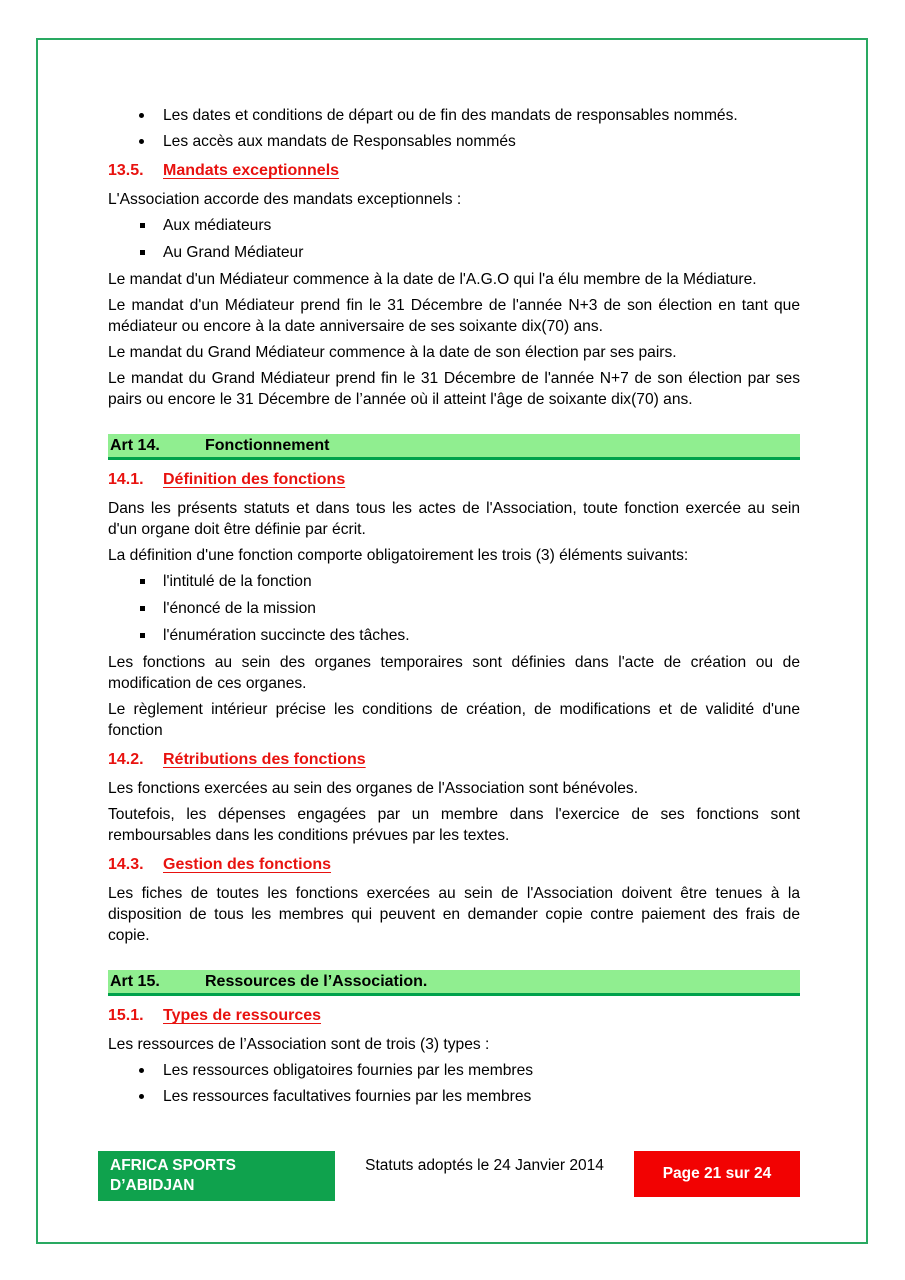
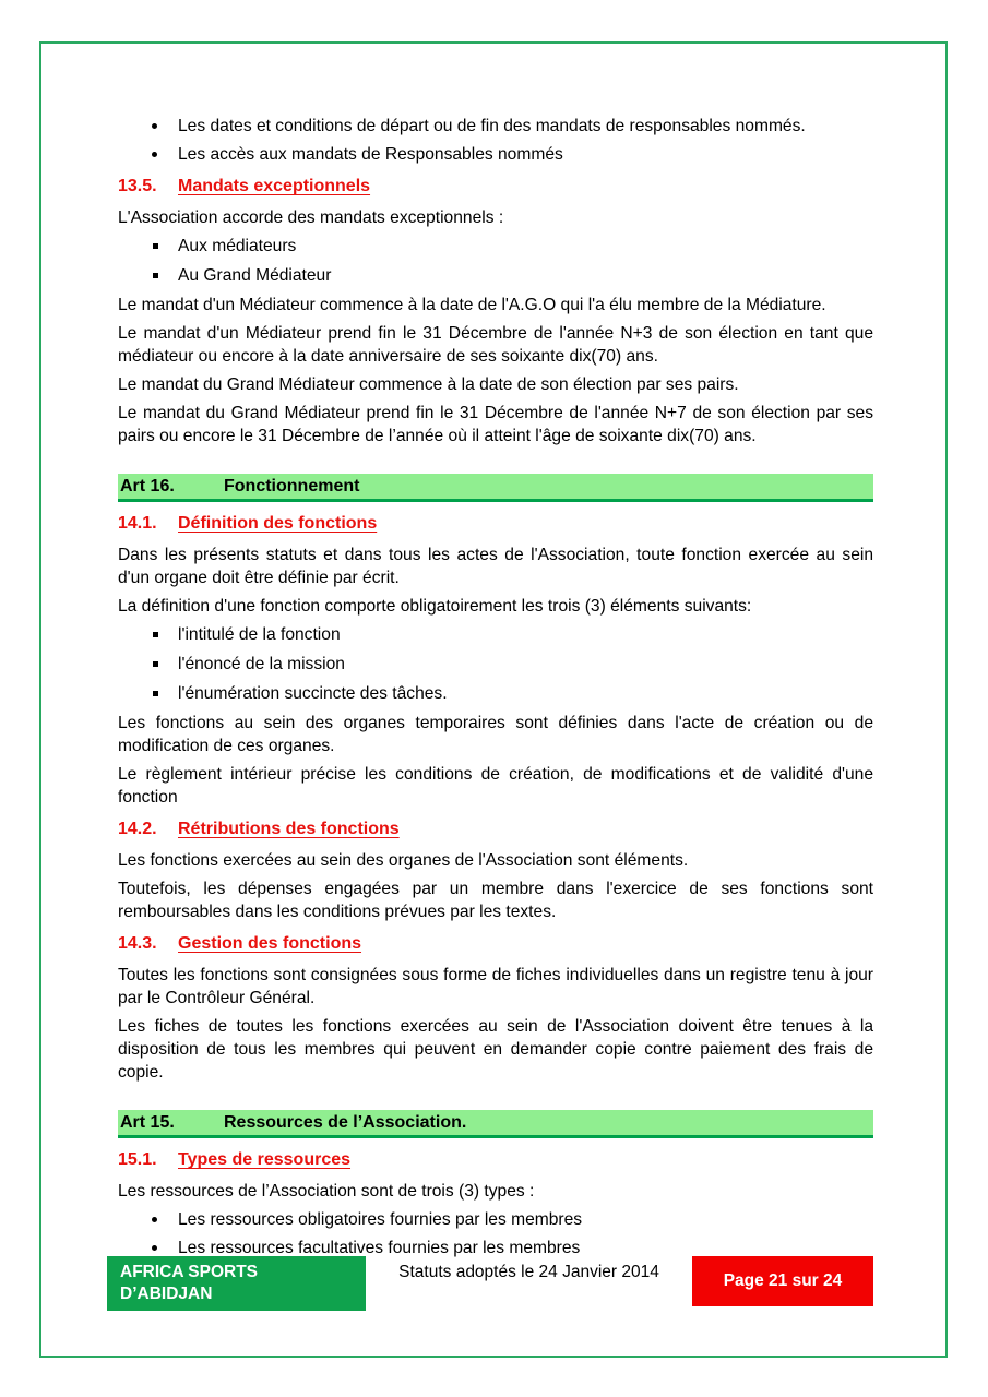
  Les dates et conditions de départ ou de fin des mandats de responsables nommés.
  Les accès aux mandats de Responsables nommés
  13.5.
  Mandats exceptionnels
  L'Association accorde des mandats exceptionnels :
  Aux médiateurs
  Au Grand Médiateur
  Le mandat d'un Médiateur commence à la date de l'A.G.O qui l'a élu membre de la Médiature.
  Le mandat d'un Médiateur prend fin le 31 Décembre de l'année N+3 de son élection en tant que médiateur ou encore à la date anniversaire de ses soixante dix(70) ans.
  Le mandat du Grand Médiateur commence à la date de son élection par ses pairs.
  Le mandat du Grand Médiateur prend fin le 31 Décembre de l'année N+7 de son élection par ses pairs ou encore le 31 Décembre de l’année où il atteint l'âge de soixante dix(70) ans.
- Art 14.
+ Art 16.
  Fonctionnement
  14.1.
  Définition des fonctions
  Dans les présents statuts et dans tous les actes de l'Association, toute fonction exercée au sein d'un organe doit être définie par écrit.
  La définition d'une fonction comporte obligatoirement les trois (3) éléments suivants:
  l'intitulé de la fonction
  l'énoncé de la mission
  l'énumération succincte des tâches.
  Les fonctions au sein des organes temporaires sont définies dans l'acte de création ou de modification de ces organes.
  Le règlement intérieur précise les conditions de création, de modifications et de validité d'une fonction
  14.2.
  Rétributions des fonctions
- Les fonctions exercées au sein des organes de l'Association sont bénévoles.
+ Les fonctions exercées au sein des organes de l'Association sont éléments.
  Toutefois, les dépenses engagées par un membre dans l'exercice de ses fonctions sont remboursables dans les conditions prévues par les textes.
  14.3.
  Gestion des fonctions
+ Toutes les fonctions sont consignées sous forme de fiches individuelles dans un registre tenu à jour par le Contrôleur Général.
  Les fiches de toutes les fonctions exercées au sein de l'Association doivent être tenues à la disposition de tous les membres qui peuvent en demander copie contre paiement des frais de copie.
  Art 15.
  Ressources de l’Association.
  15.1.
  Types de ressources
  Les ressources de l’Association sont de trois (3) types :
  Les ressources obligatoires fournies par les membres
  Les ressources facultatives fournies par les membres
  AFRICA SPORTS
  D’ABIDJAN
  Statuts adoptés le 24 Janvier 2014
  Page 21 sur 24
